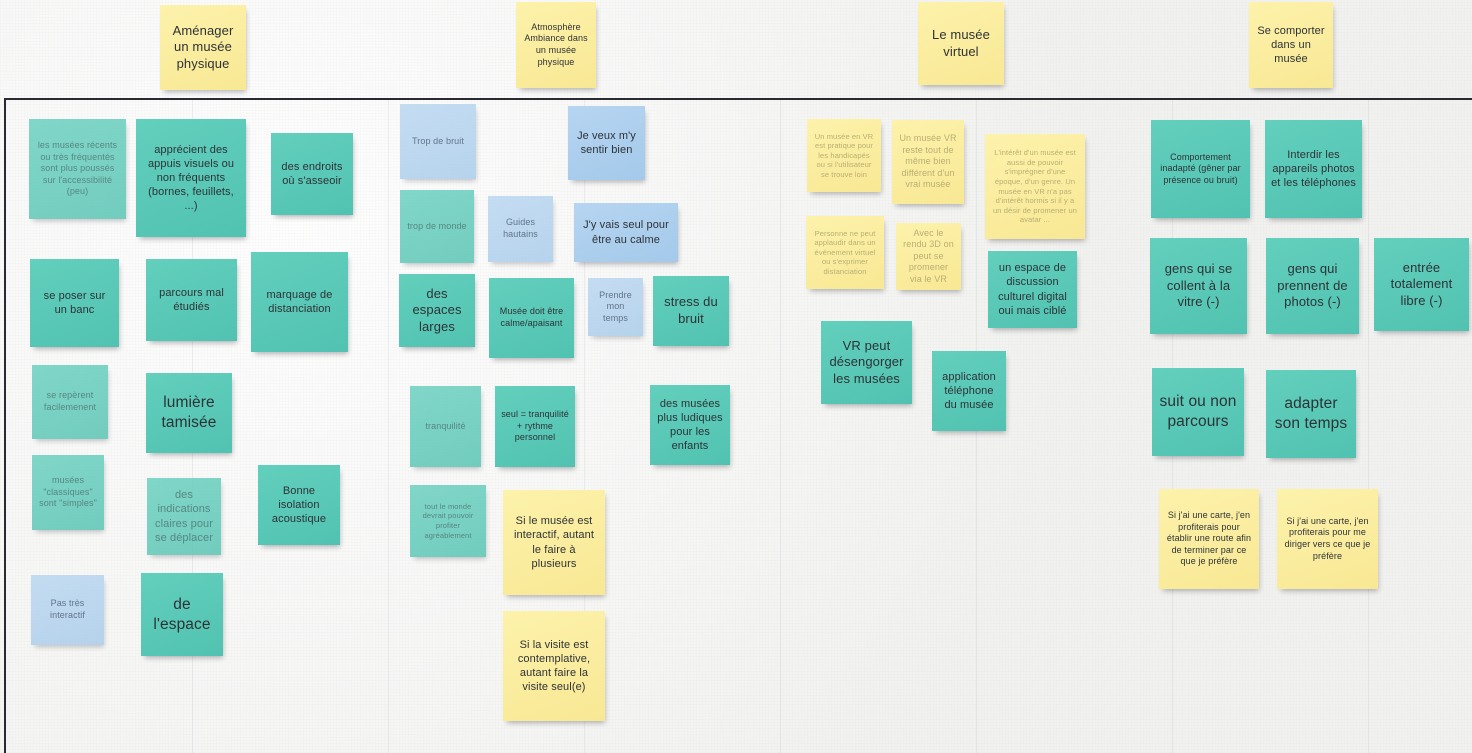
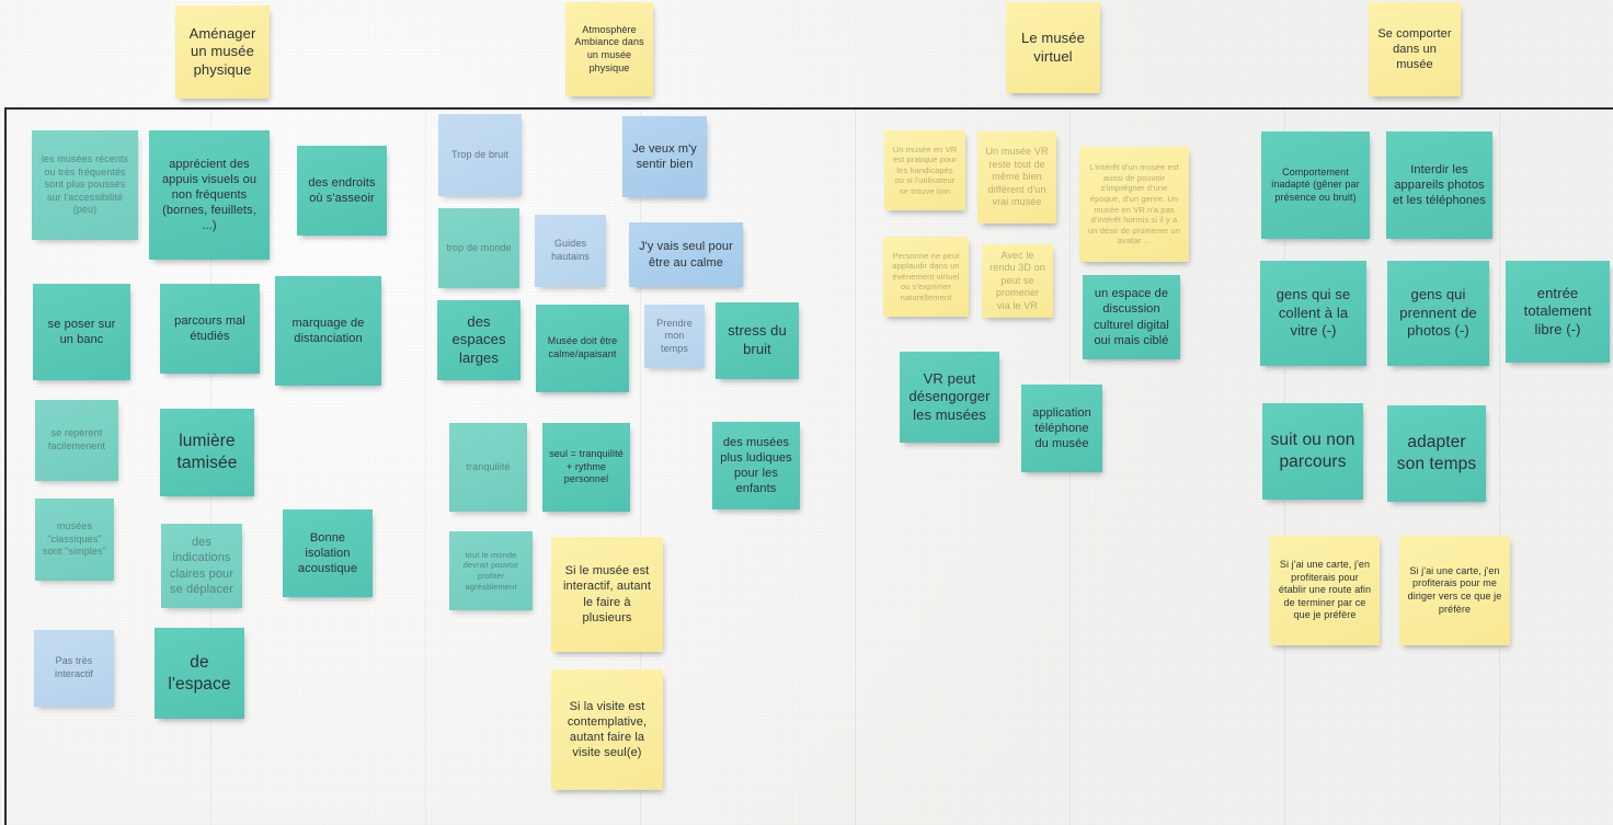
  Aménager un musée physique
  Atmosphère Ambiance dans un musée physique
  Le musée virtuel
  Se comporter dans un musée
  les musées récents ou très fréquentés sont plus poussés sur l'accessibilité (peu)
  apprécient des appuis visuels ou non fréquents (bornes, feuillets, ...)
  des endroits où s'asseoir
  se poser sur un banc
  parcours mal étudiés
  marquage de distanciation
  se repèrent facilemenent
  lumière tamisée
  musées "classiques" sont "simples"
  des indications claires pour se déplacer
  Bonne isolation acoustique
  Pas très interactif
  de l'espace
  Trop de bruit
  Je veux m'y sentir bien
  trop de monde
  Guides hautains
  J'y vais seul pour être au calme
  des espaces larges
  Musée doit être calme/apaisant
  Prendre mon temps
  stress du bruit
  tranquilité
  seul = tranquilité + rythme personnel
  des musées plus ludiques pour les enfants
  tout le monde devrait pouvoir profiter agréablement
  Si le musée est interactif, autant le faire à plusieurs
  Si la visite est contemplative, autant faire la visite seul(e)
  Un musée en VR est pratique pour les handicapés ou si l'utilisateur se trouve loin
  Un musée VR reste tout de même bien différent d'un vrai musée
  L'intérêt d'un musée est aussi de pouvoir s'imprégner d'une époque, d'un genre. Un musée en VR n'a pas d'intérêt hormis si il y a un désir de promener un avatar ...
- Personne ne peut applaudir dans un événement virtuel ou s'exprimer distanciation
+ Personne ne peut applaudir dans un événement virtuel ou s'exprimer naturellement
  Avec le rendu 3D on peut se promener via le VR
  un espace de discussion culturel digital oui mais ciblé
  VR peut désengorger les musées
  application téléphone du musée
  Comportement inadapté (gêner par présence ou bruit)
  Interdir les appareils photos et les téléphones
  gens qui se collent à la vitre (-)
  gens qui prennent de photos (-)
  entrée totalement libre (-)
  suit ou non parcours
  adapter son temps
  Si j'ai une carte, j'en profiterais pour établir une route afin de terminer par ce que je préfère
  Si j'ai une carte, j'en profiterais pour me diriger vers ce que je préfère
